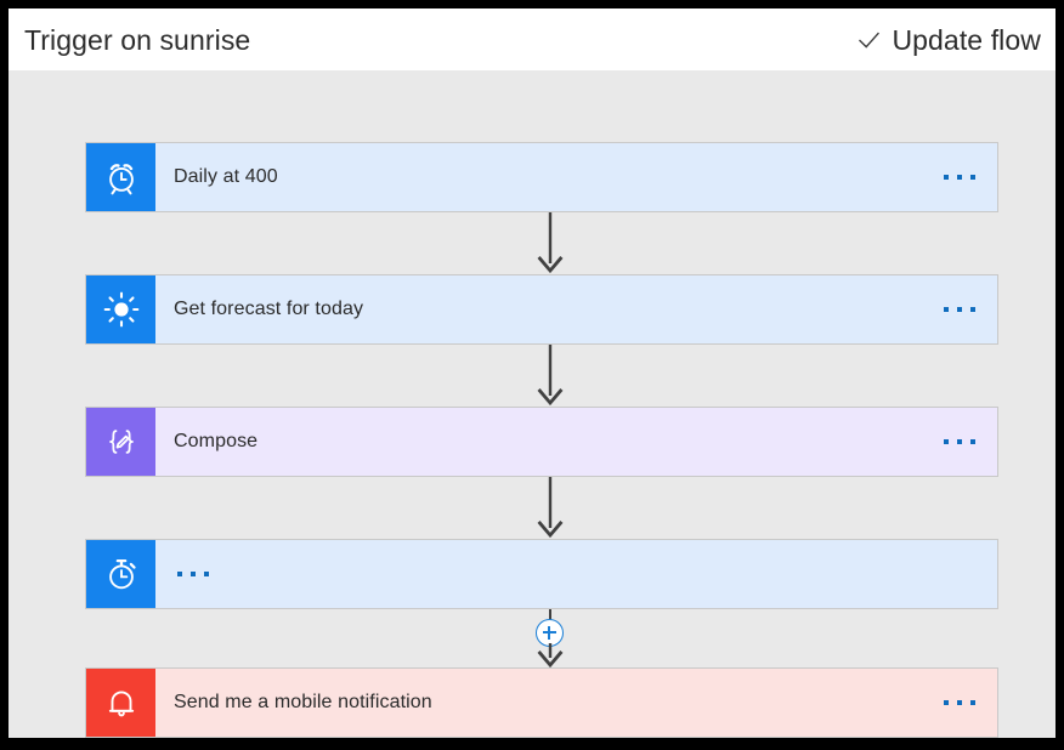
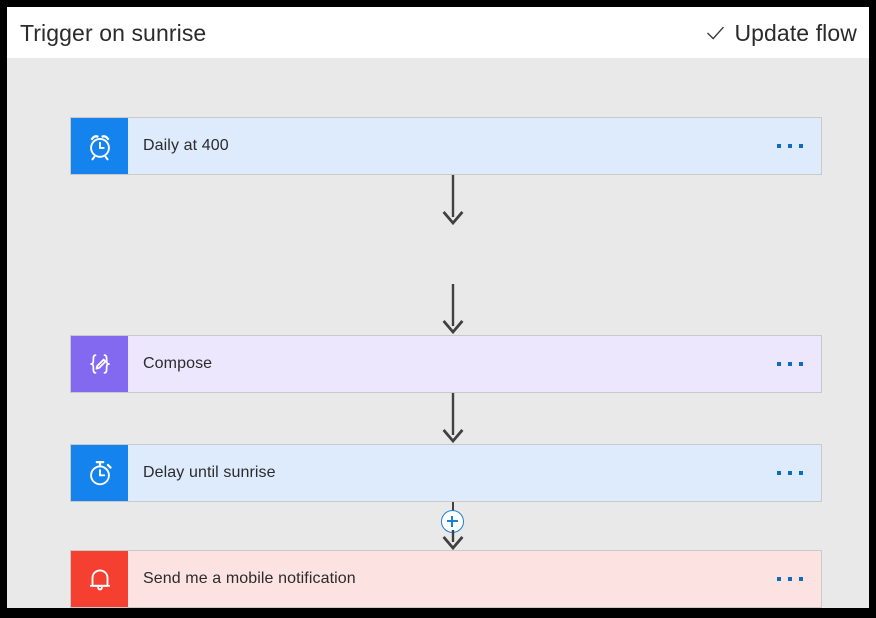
  Trigger on sunrise
  Update flow
  Daily at 400
- Get forecast for today
  Compose
+ Delay until sunrise
  Send me a mobile notification
